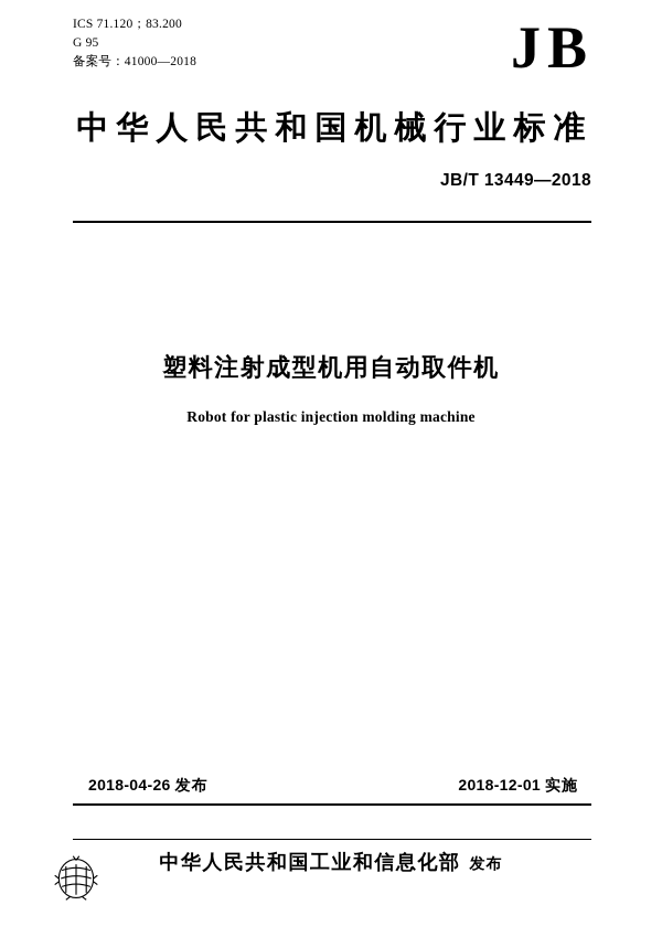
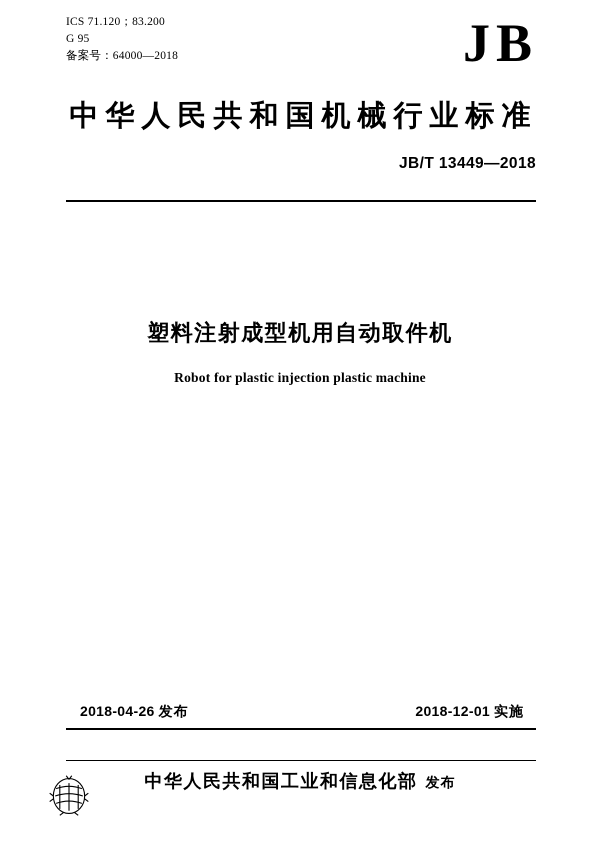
  ICS 71.120；83.200
  G 95
- 备案号：41000—2018
+ 备案号：64000—2018
  JB
  中华人民共和国机械行业标准
  JB/T 13449—2018
  塑料注射成型机用自动取件机
- Robot for plastic injection molding machine
+ Robot for plastic injection plastic machine
  2018-04-26 发布
  2018-12-01 实施
  中华人民共和国工业和信息化部 发布
